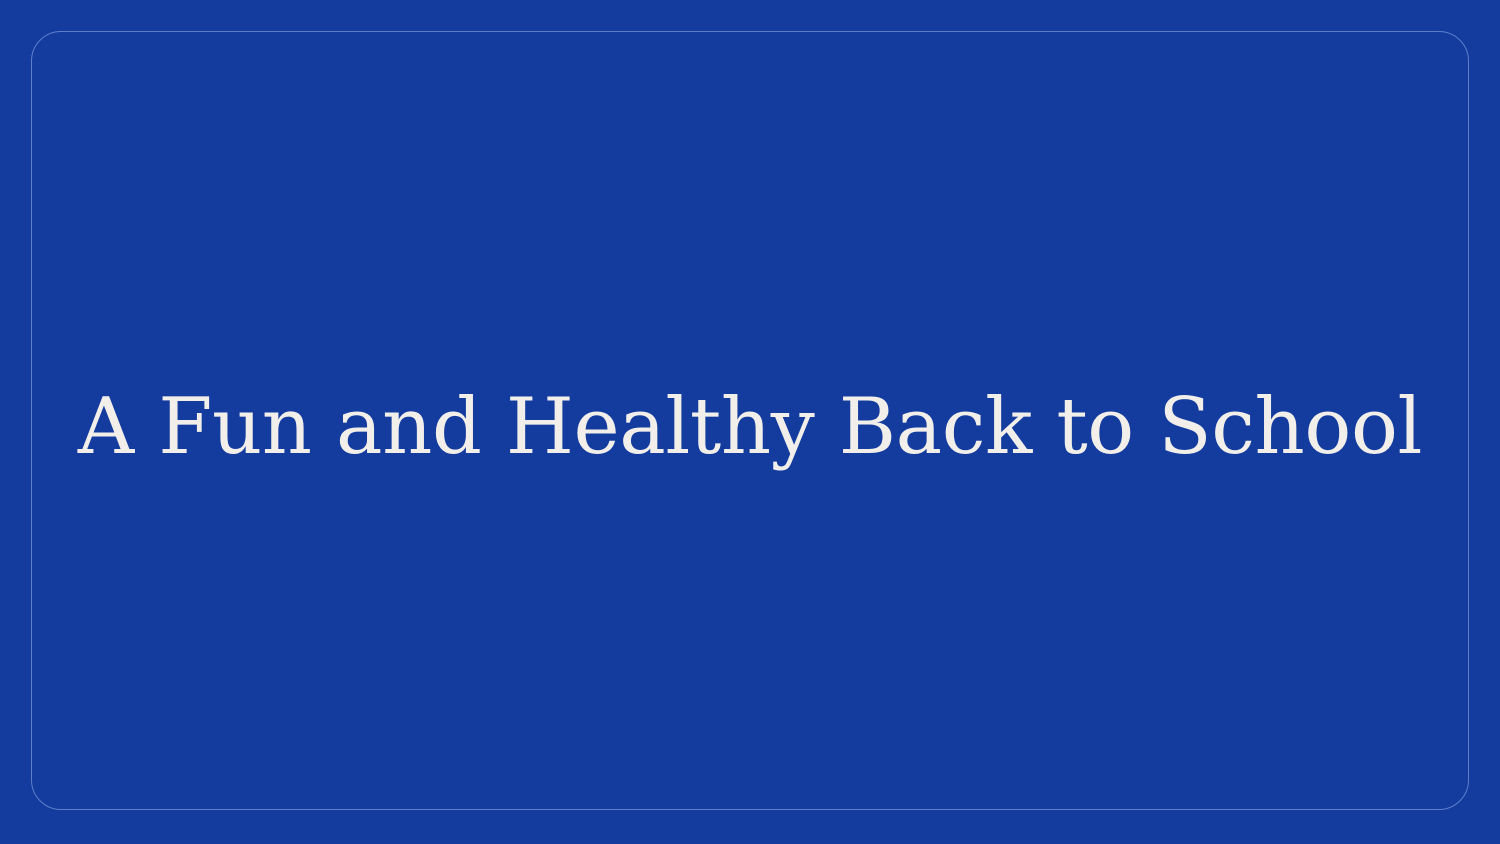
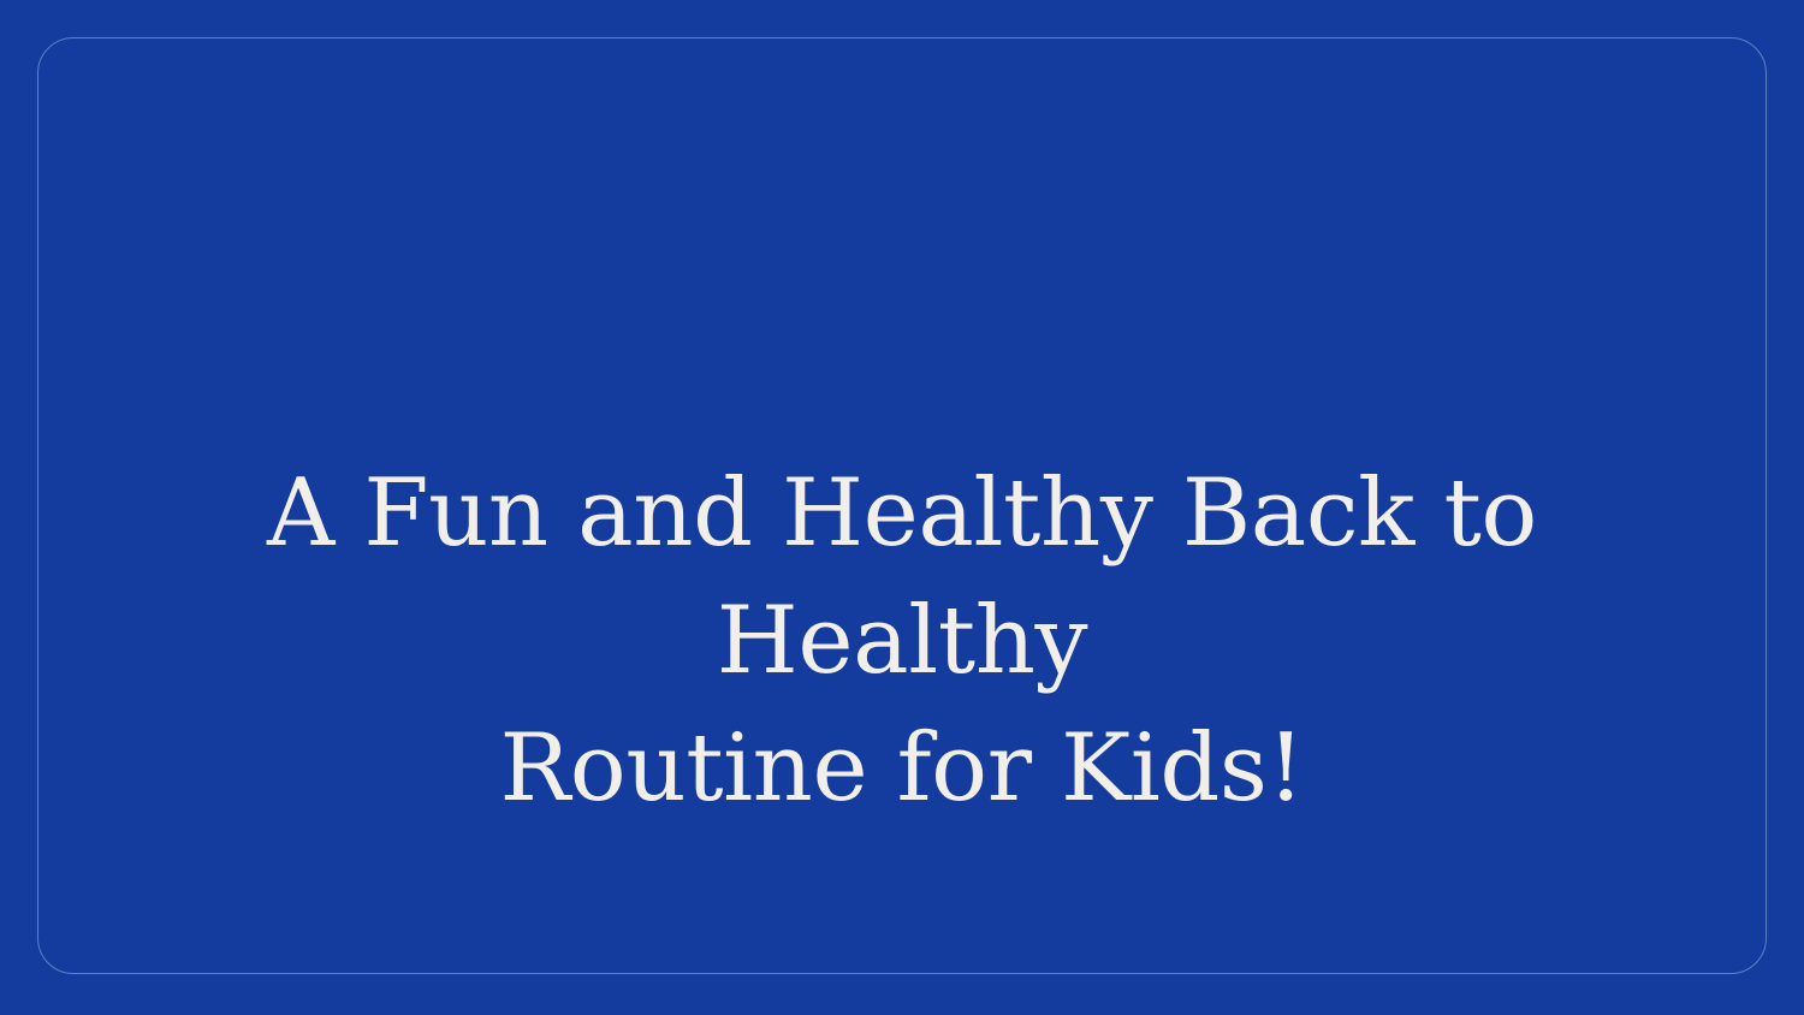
- A Fun and Healthy Back to School
+ A Fun and Healthy Back to Healthy
+ Routine for Kids!
